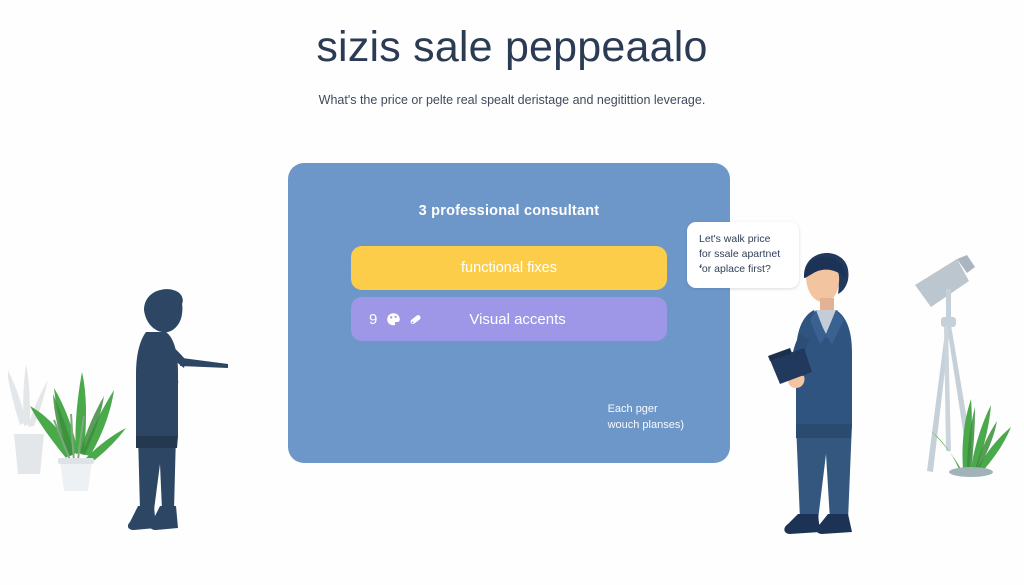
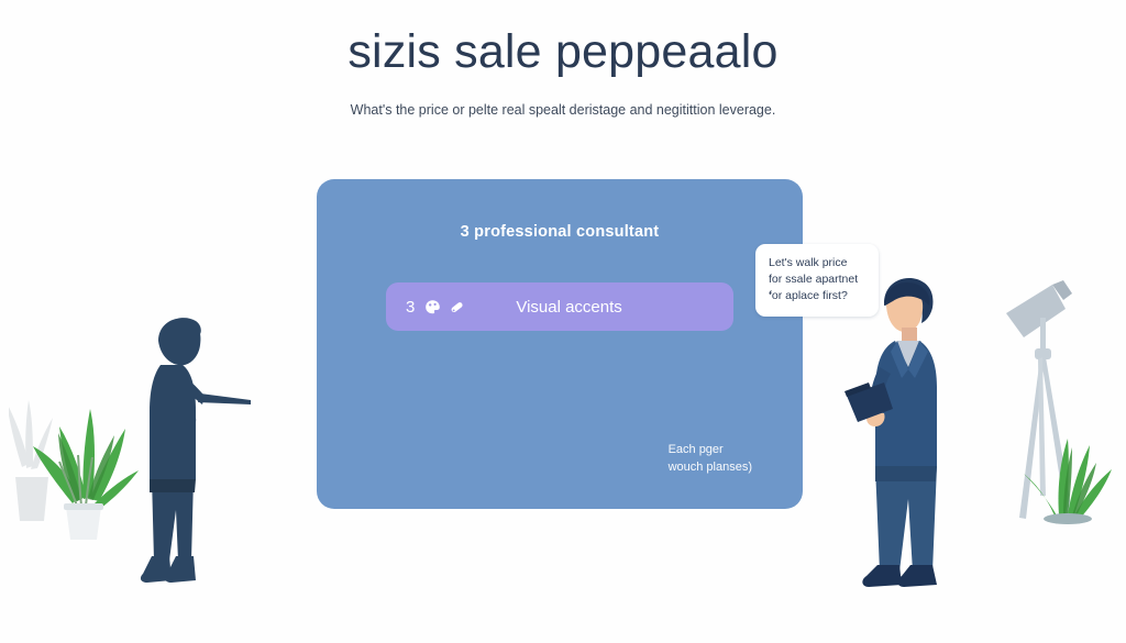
  sizis sale peppeaalo
  What's the price or pelte real spealt deristage and negitittion leverage.
  3 professional consultant
- functional fixes
- 9
+ 3
  Visual accents
  Each pger
  wouch planses)
  Let's walk price
  for ssale apartnet
  for aplace first?
